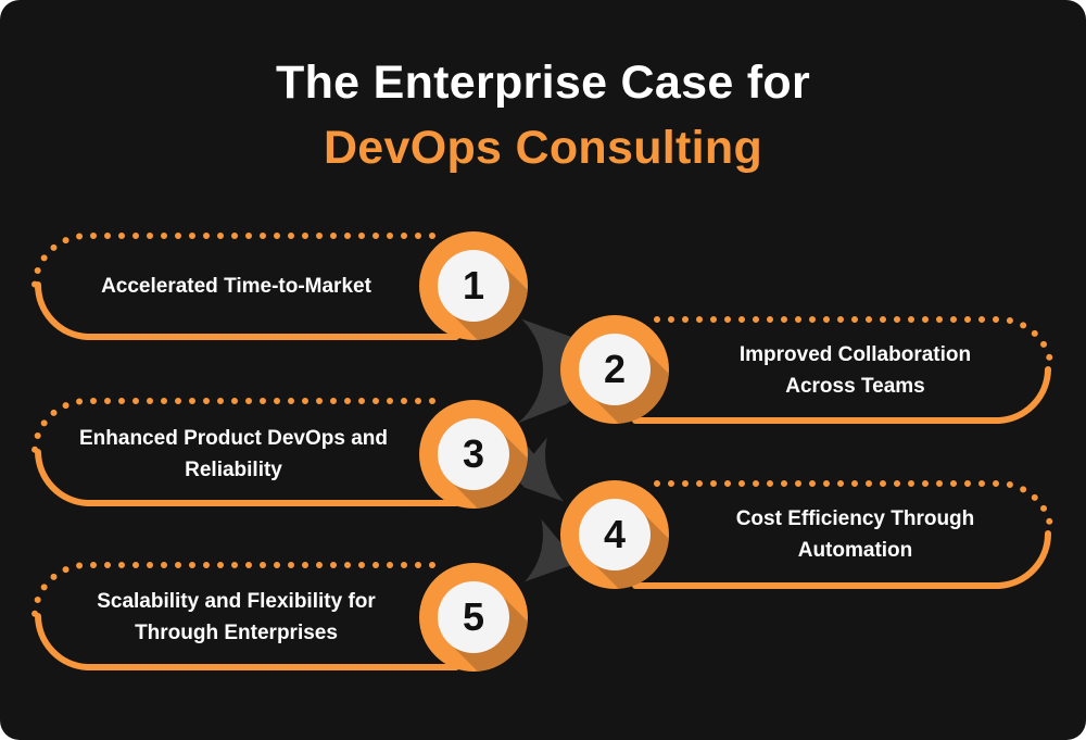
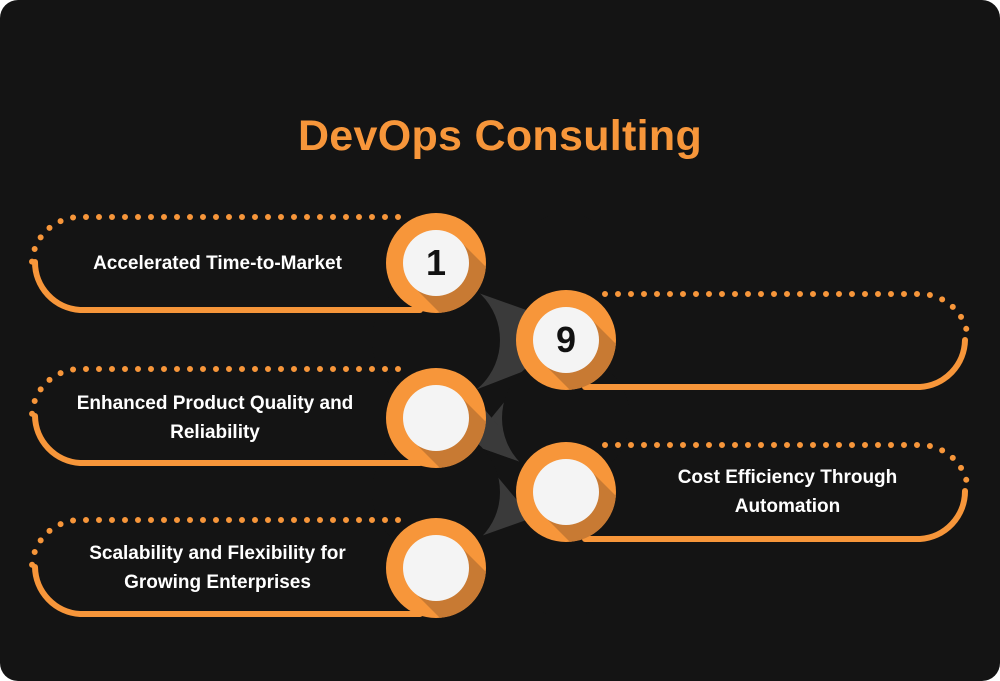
- The Enterprise Case for
  DevOps Consulting
  1
- 2
+ 9
- 3
- 4
- 5
  Accelerated Time-to-Market
- Improved Collaboration Across Teams
- Enhanced Product DevOps and Reliability
+ Enhanced Product Quality and Reliability
  Cost Efficiency Through Automation
- Scalability and Flexibility for Through Enterprises
+ Scalability and Flexibility for Growing Enterprises
